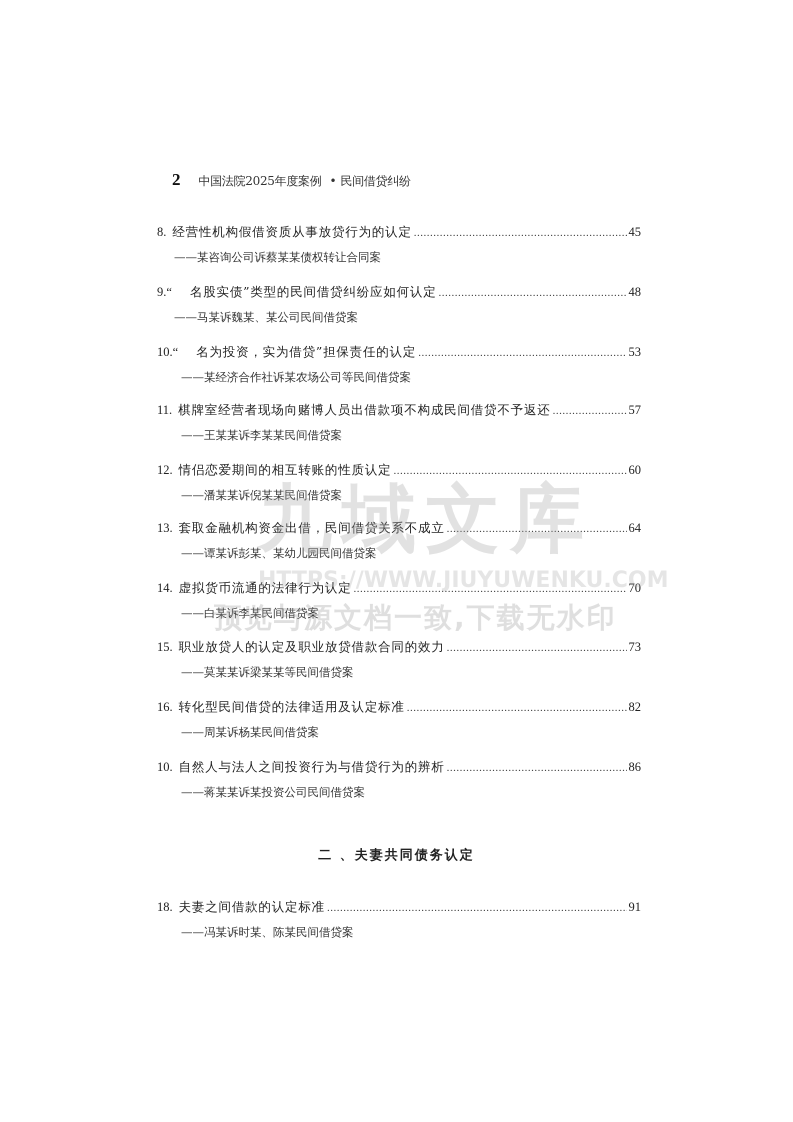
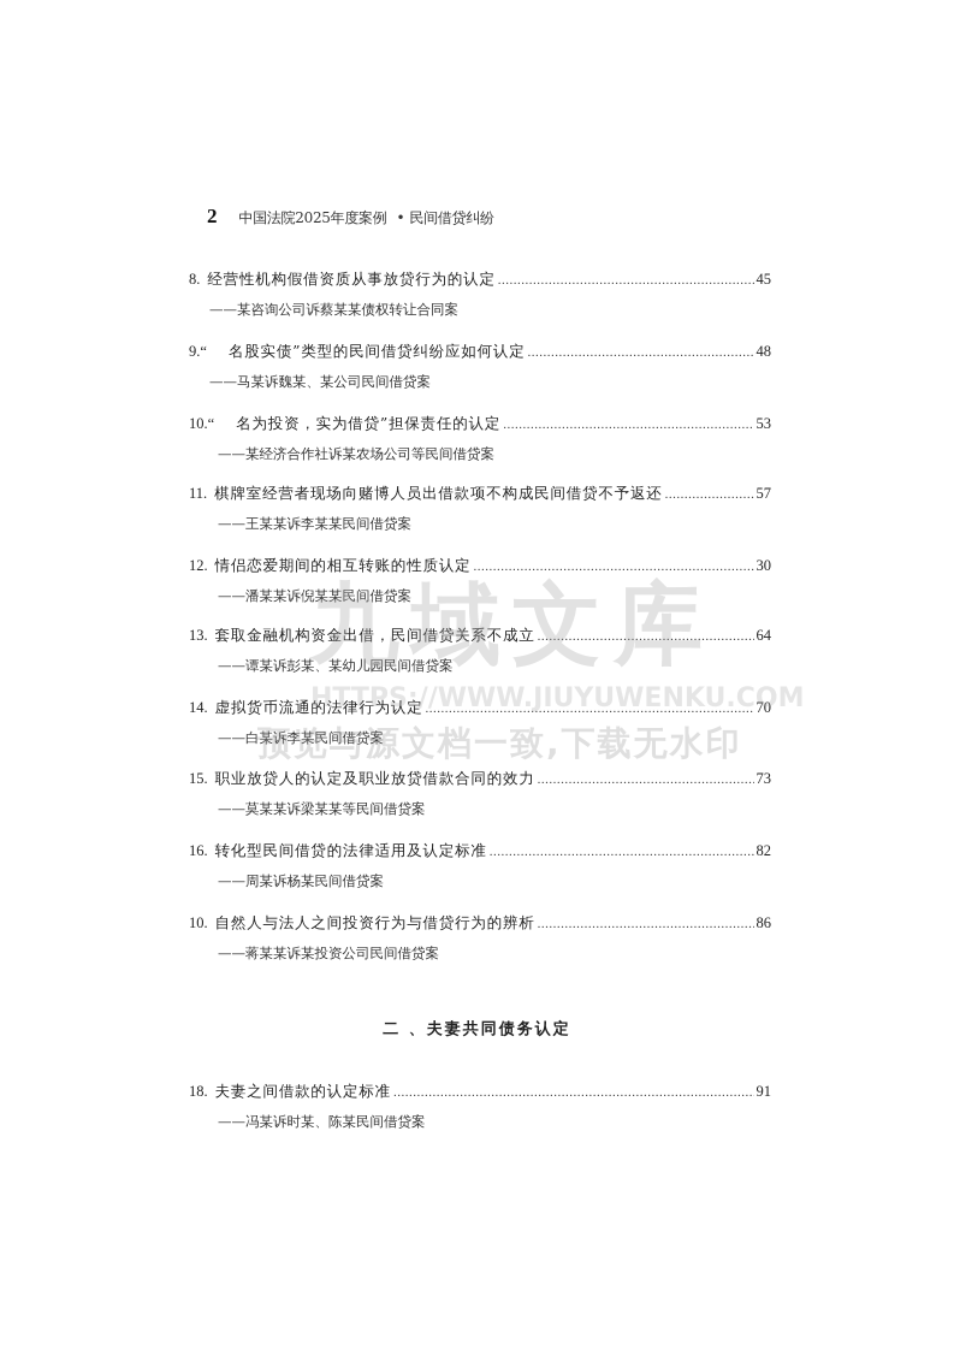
  2
  中国法院2025年度案例
  •
  民间借贷纠纷
  8.
  经营性机构假借资质从事放贷行为的认定
  45
  ——某咨询公司诉蔡某某债权转让合同案
  9.“
  名股实债”类型的民间借贷纠纷应如何认定
  48
  ——马某诉魏某、某公司民间借贷案
  10.“
  名为投资，实为借贷”担保责任的认定
  53
  ——某经济合作社诉某农场公司等民间借贷案
  11.
  棋牌室经营者现场向赌博人员出借款项不构成民间借贷不予返还
  57
  ——王某某诉李某某民间借贷案
  12.
  情侣恋爱期间的相互转账的性质认定
- 60
+ 30
  ——潘某某诉倪某某民间借贷案
  13.
  套取金融机构资金出借，民间借贷关系不成立
  64
  ——谭某诉彭某、某幼儿园民间借贷案
  14.
  虚拟货币流通的法律行为认定
  70
  ——白某诉李某民间借贷案
  15.
  职业放贷人的认定及职业放贷借款合同的效力
  73
  ——莫某某诉梁某某等民间借贷案
  16.
  转化型民间借贷的法律适用及认定标准
  82
  ——周某诉杨某民间借贷案
  10.
  自然人与法人之间投资行为与借贷行为的辨析
  86
  ——蒋某某诉某投资公司民间借贷案
  二 、夫妻共同债务认定
  18.
  夫妻之间借款的认定标准
  91
  ——冯某诉时某、陈某民间借贷案
  九域文库
  HTTPS://WWW.JIUYUWENKU.COM
  预览与源文档一致,下载无水印
